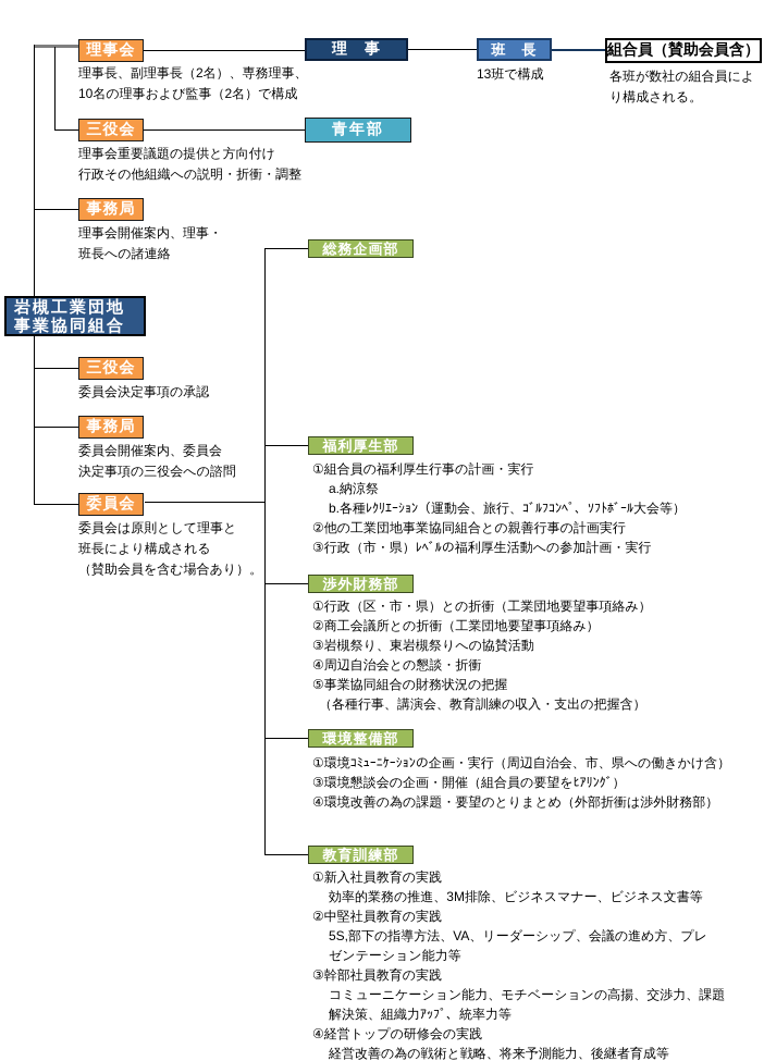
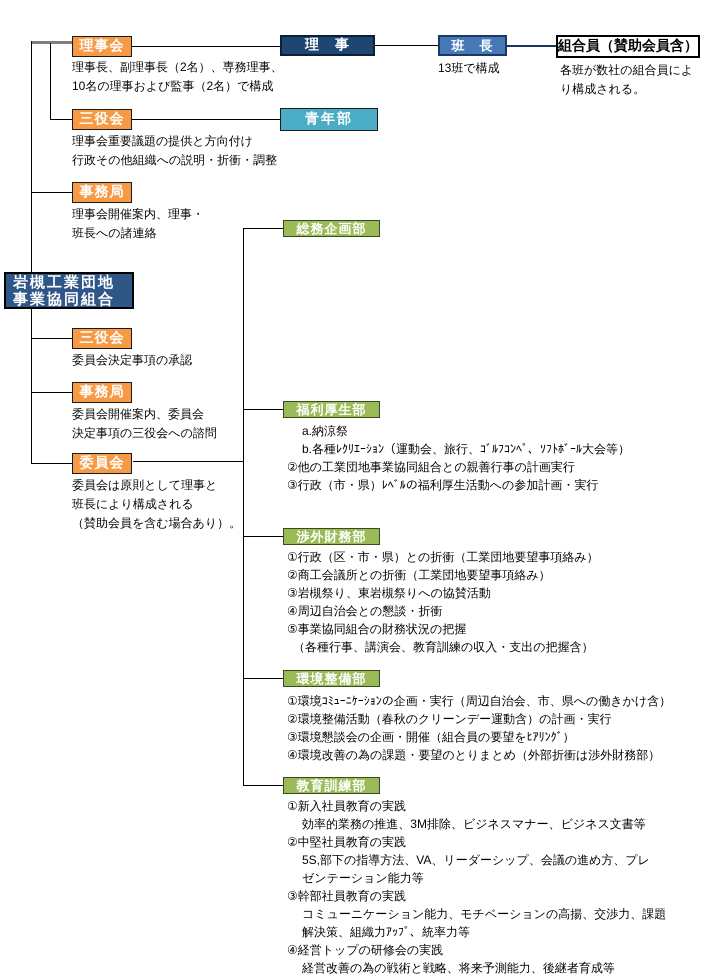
  理事会
  理事長、副理事長（2名）、専務理事、
  10名の理事および監事（2名）で構成
  理 事
  班 長
  13班で構成
  組合員（賛助会員含）
  各班が数社の組合員によ
  り構成される。
  三役会
  理事会重要議題の提供と方向付け
  行政その他組織への説明・折衝・調整
  青年部
  事務局
  理事会開催案内、理事・
  班長への諸連絡
  岩槻工業団地
  事業協同組合
  三役会
  委員会決定事項の承認
  事務局
  委員会開催案内、委員会
  決定事項の三役会への諮問
  委員会
  委員会は原則として理事と
  班長により構成される
  （賛助会員を含む場合あり）。
  総務企画部
  福利厚生部
- ①組合員の福利厚生行事の計画・実行
  a.納涼祭
  b.各種ﾚｸﾘｴｰｼｮﾝ（運動会、旅行、ｺﾞﾙﾌｺﾝﾍﾟ、ｿﾌﾄﾎﾞｰﾙ大会等）
  ②他の工業団地事業協同組合との親善行事の計画実行
  ③行政（市・県）ﾚﾍﾞﾙの福利厚生活動への参加計画・実行
  渉外財務部
  ①行政（区・市・県）との折衝（工業団地要望事項絡み）
  ②商工会議所との折衝（工業団地要望事項絡み）
  ③岩槻祭り、東岩槻祭りへの協賛活動
  ④周辺自治会との懇談・折衝
  ⑤事業協同組合の財務状況の把握
  （各種行事、講演会、教育訓練の収入・支出の把握含）
  環境整備部
  ①環境ｺﾐｭｰﾆｹｰｼｮﾝの企画・実行（周辺自治会、市、県への働きかけ含）
+ ②環境整備活動（春秋のクリーンデー運動含）の計画・実行
  ③環境懇談会の企画・開催（組合員の要望をﾋｱﾘﾝｸﾞ）
  ④環境改善の為の課題・要望のとりまとめ（外部折衝は渉外財務部）
  教育訓練部
  ①新入社員教育の実践
  効率的業務の推進、3M排除、ビジネスマナー、ビジネス文書等
  ②中堅社員教育の実践
  5S,部下の指導方法、VA、リーダーシップ、会議の進め方、プレ
  ゼンテーション能力等
  ③幹部社員教育の実践
  コミューニケーション能力、モチベーションの高揚、交渉力、課題
  解決策、組織力ｱｯﾌﾟ、統率力等
  ④経営トップの研修会の実践
  経営改善の為の戦術と戦略、将来予測能力、後継者育成等
